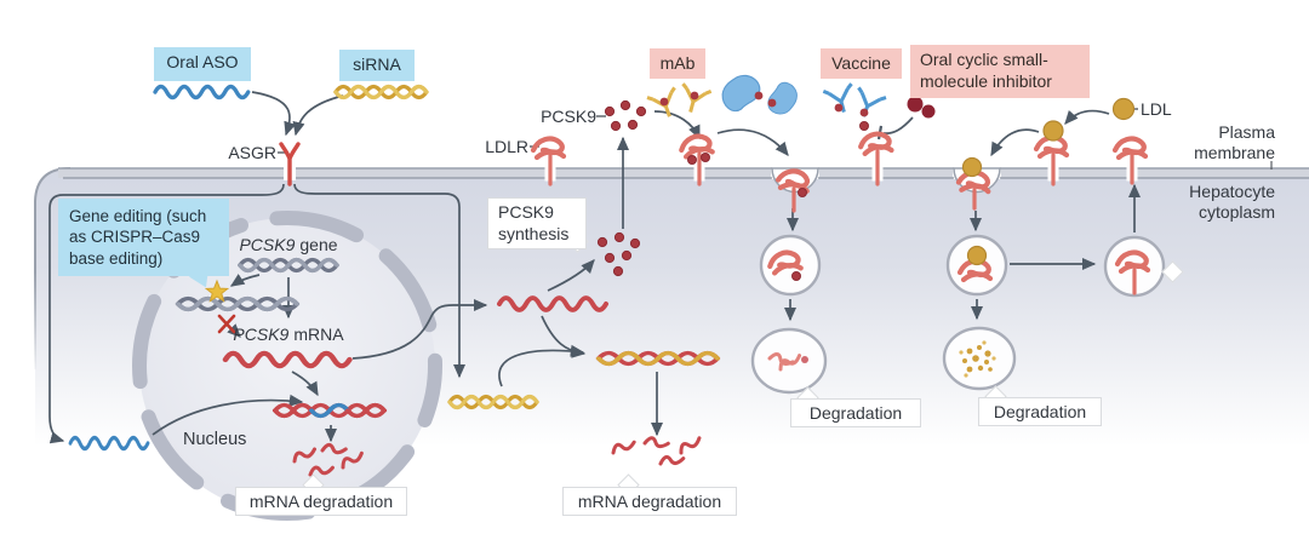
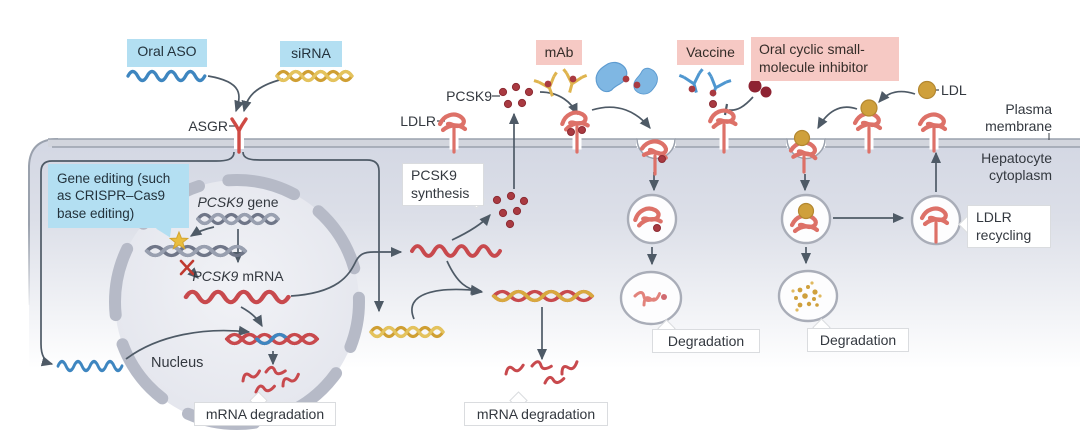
  Oral ASO
  siRNA
  Gene editing (such as CRISPR–Cas9 base editing)
  mAb
  Vaccine
  Oral cyclic small-molecule inhibitor
  ASGR
  PCSK9
  LDLR
  LDL
  PCSK9 gene
  PCSK9 mRNA
  Nucleus
  Plasma membrane
  Hepatocyte cytoplasm
  PCSK9 synthesis
  mRNA degradation
  mRNA degradation
  Degradation
  Degradation
+ LDLR recycling
